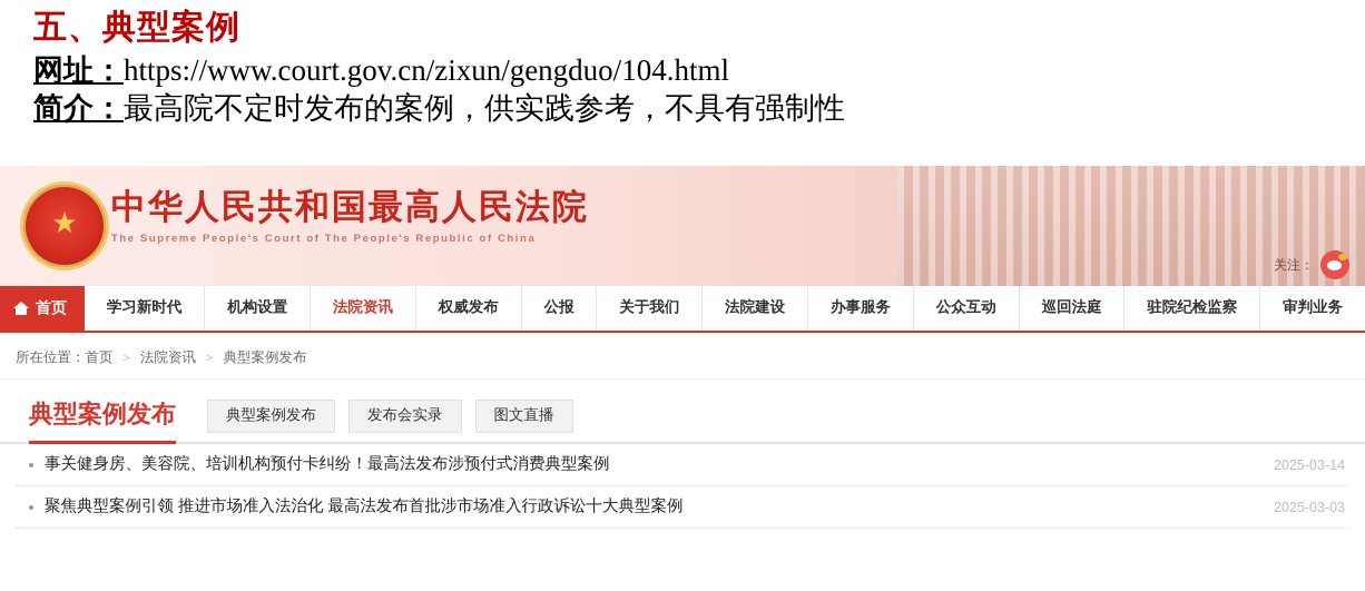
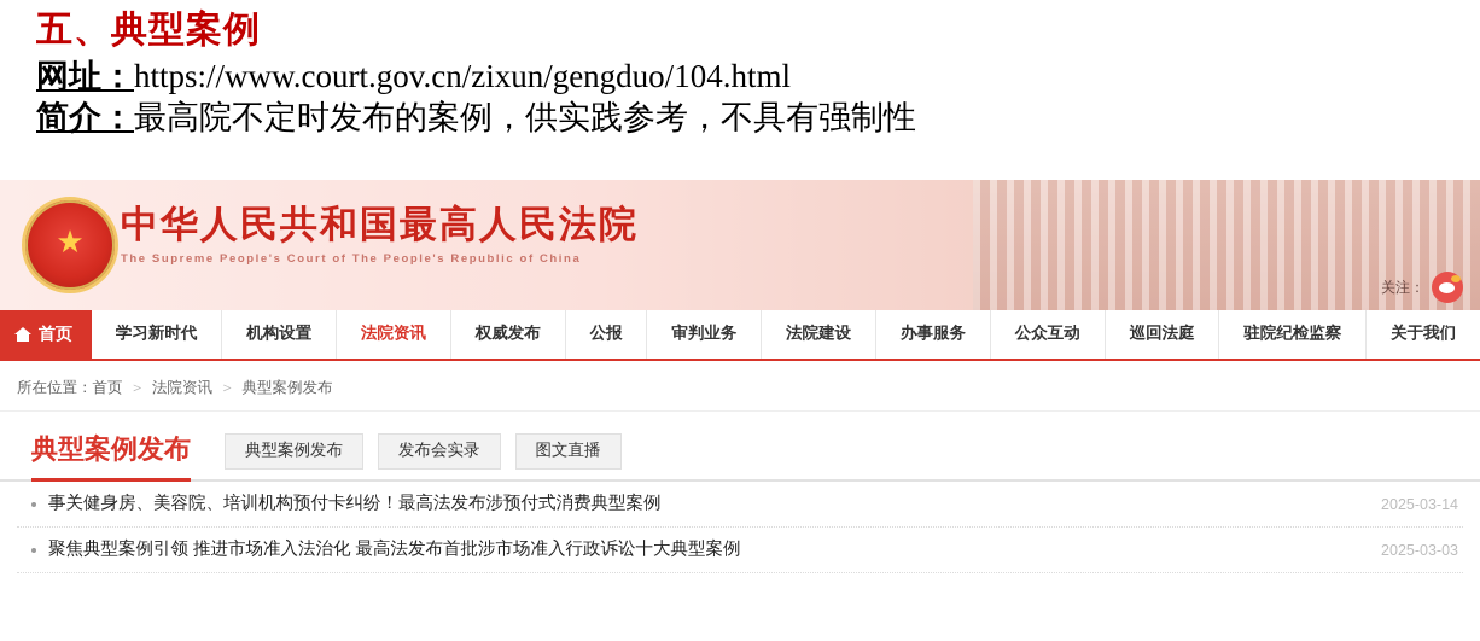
  五、典型案例
  网址：https://www.court.gov.cn/zixun/gengduo/104.html
  简介：最高院不定时发布的案例，供实践参考，不具有强制性
  ★
  中华人民共和国最高人民法院
  The Supreme People's Court of The People's Republic of China
  关注：
  首页
  学习新时代
  机构设置
  法院资讯
  权威发布
  公报
- 关于我们
+ 审判业务
  法院建设
  办事服务
  公众互动
  巡回法庭
  驻院纪检监察
- 审判业务
+ 关于我们
  所在位置：首页 ＞ 法院资讯 ＞ 典型案例发布
  典型案例发布
  典型案例发布
  发布会实录
  图文直播
  事关健身房、美容院、培训机构预付卡纠纷！最高法发布涉预付式消费典型案例
  2025-03-14
  聚焦典型案例引领 推进市场准入法治化 最高法发布首批涉市场准入行政诉讼十大典型案例
  2025-03-03
